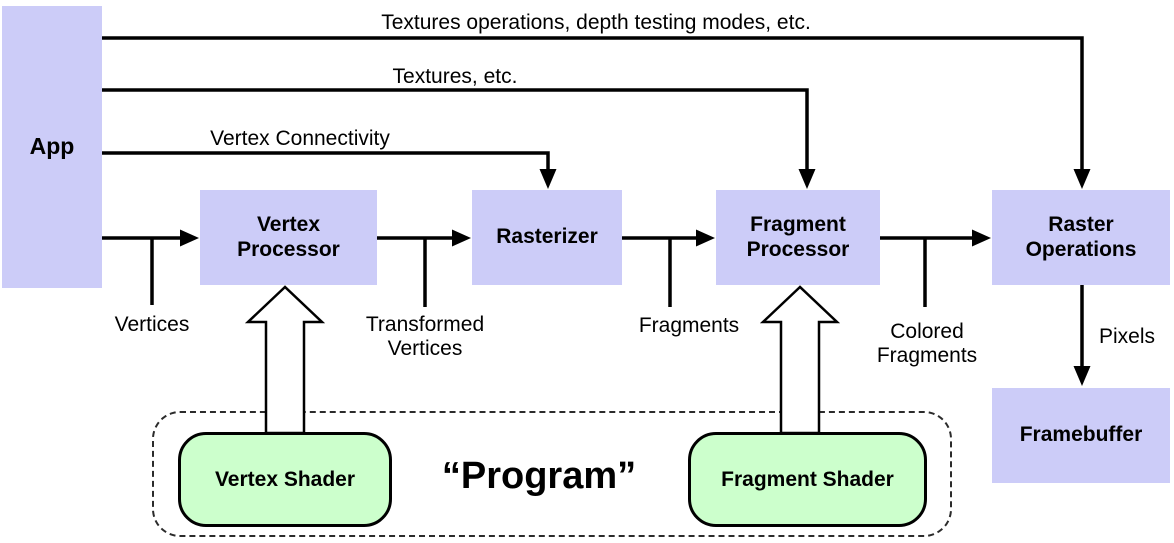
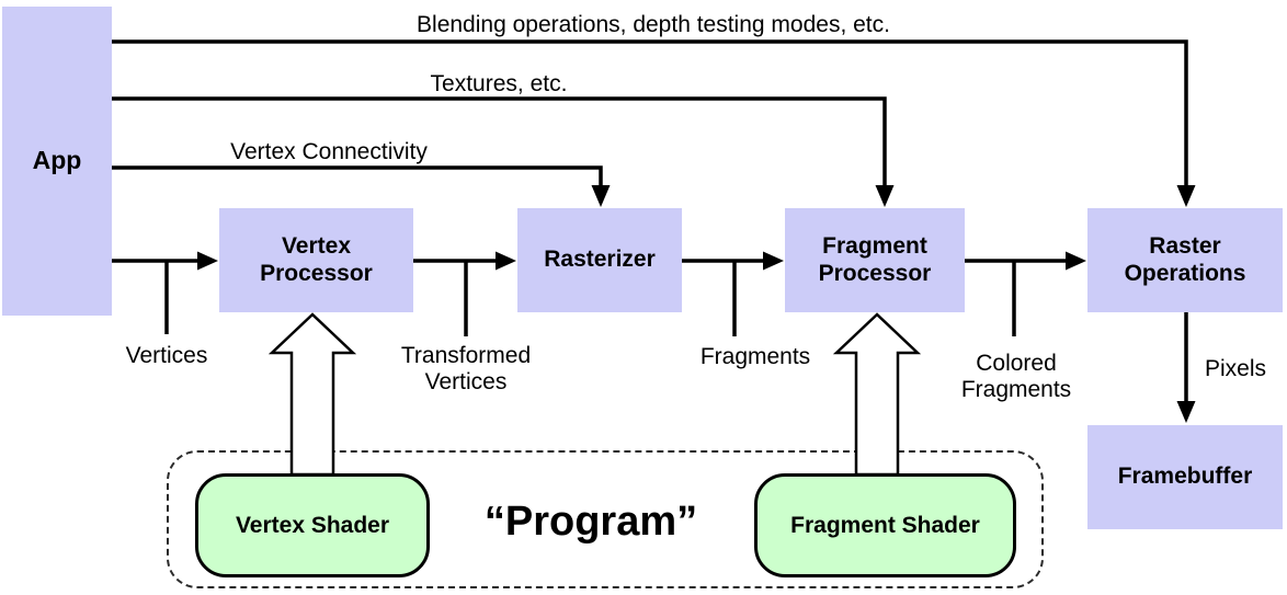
  App
  Vertex
  Processor
  Rasterizer
  Fragment
  Processor
  Raster
  Operations
  Framebuffer
  Vertex Shader
  Fragment Shader
- Textures operations, depth testing modes, etc.
+ Blending operations, depth testing modes, etc.
  Textures, etc.
  Vertex Connectivity
  Vertices
  Transformed
  Vertices
  Fragments
  Colored
  Fragments
  Pixels
  “Program”
